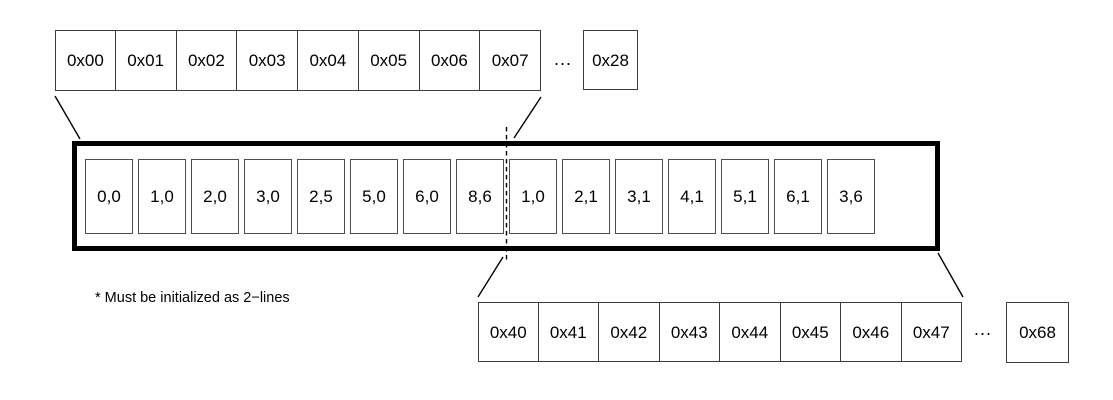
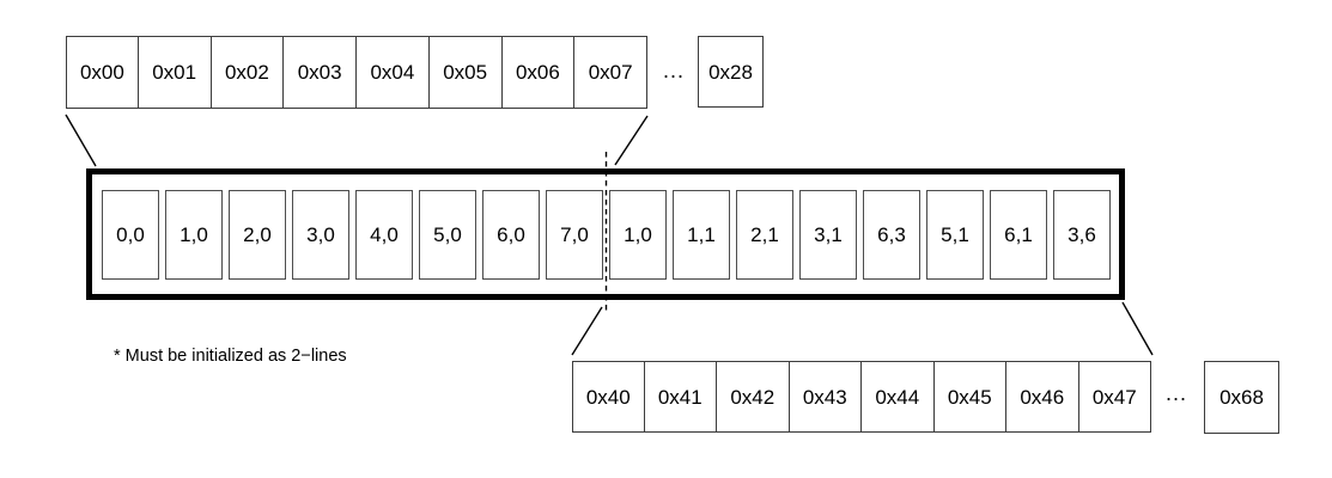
  0x00
  0x01
  0x02
  0x03
  0x04
  0x05
  0x06
  0x07
  ...
  0x28
  0,0
  1,0
  2,0
  3,0
- 2,5
+ 4,0
  5,0
  6,0
- 8,6
+ 7,0
  1,0
+ 1,1
  2,1
  3,1
- 4,1
+ 6,3
  5,1
  6,1
  3,6
  0x40
  0x41
  0x42
  0x43
  0x44
  0x45
  0x46
  0x47
  ...
  0x68
  * Must be initialized as 2−lines
